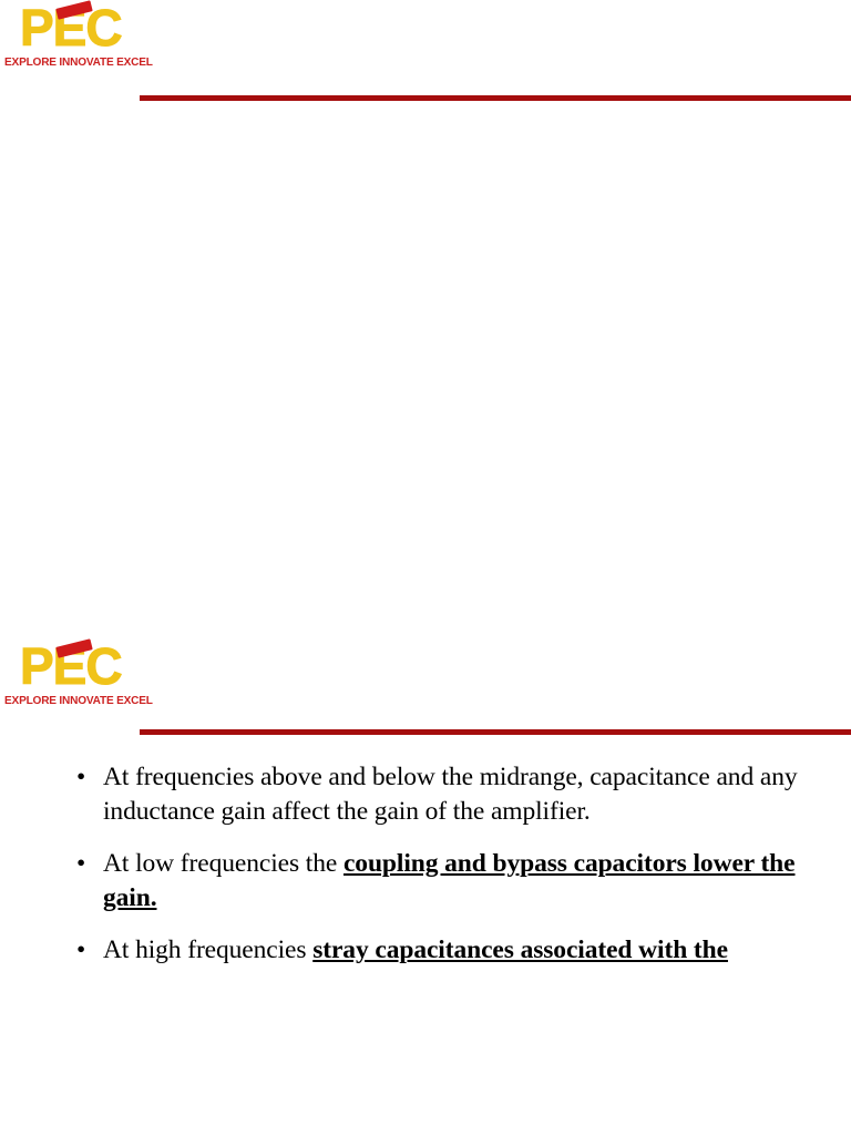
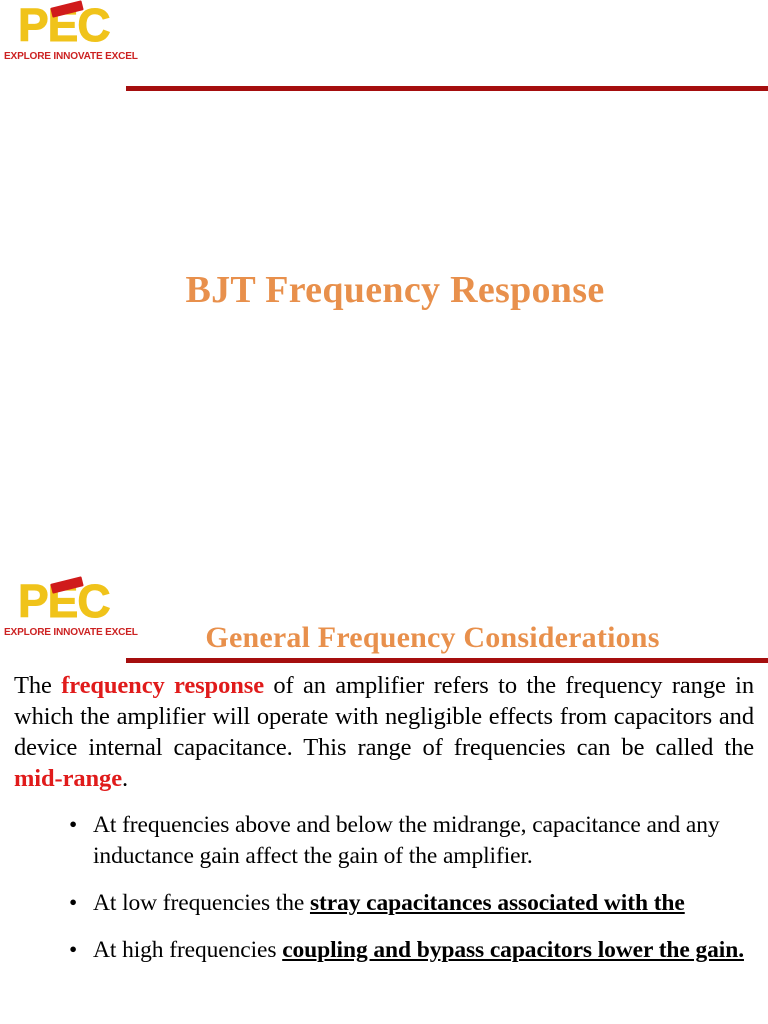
  PEC
  EXPLORE INNOVATE EXCEL
+ BJT Frequency Response
  PEC
  EXPLORE INNOVATE EXCEL
+ General Frequency Considerations
+ The frequency response of an amplifier refers to the frequency range in which the amplifier will operate with negligible effects from capacitors and device internal capacitance. This range of frequencies can be called the mid-range.
  •
  At frequencies above and below the midrange, capacitance and any inductance gain affect the gain of the amplifier.
  •
- At low frequencies the coupling and bypass capacitors lower the gain.
+ At low frequencies the stray capacitances associated with the
  •
- At high frequencies stray capacitances associated with the
+ At high frequencies coupling and bypass capacitors lower the gain.
